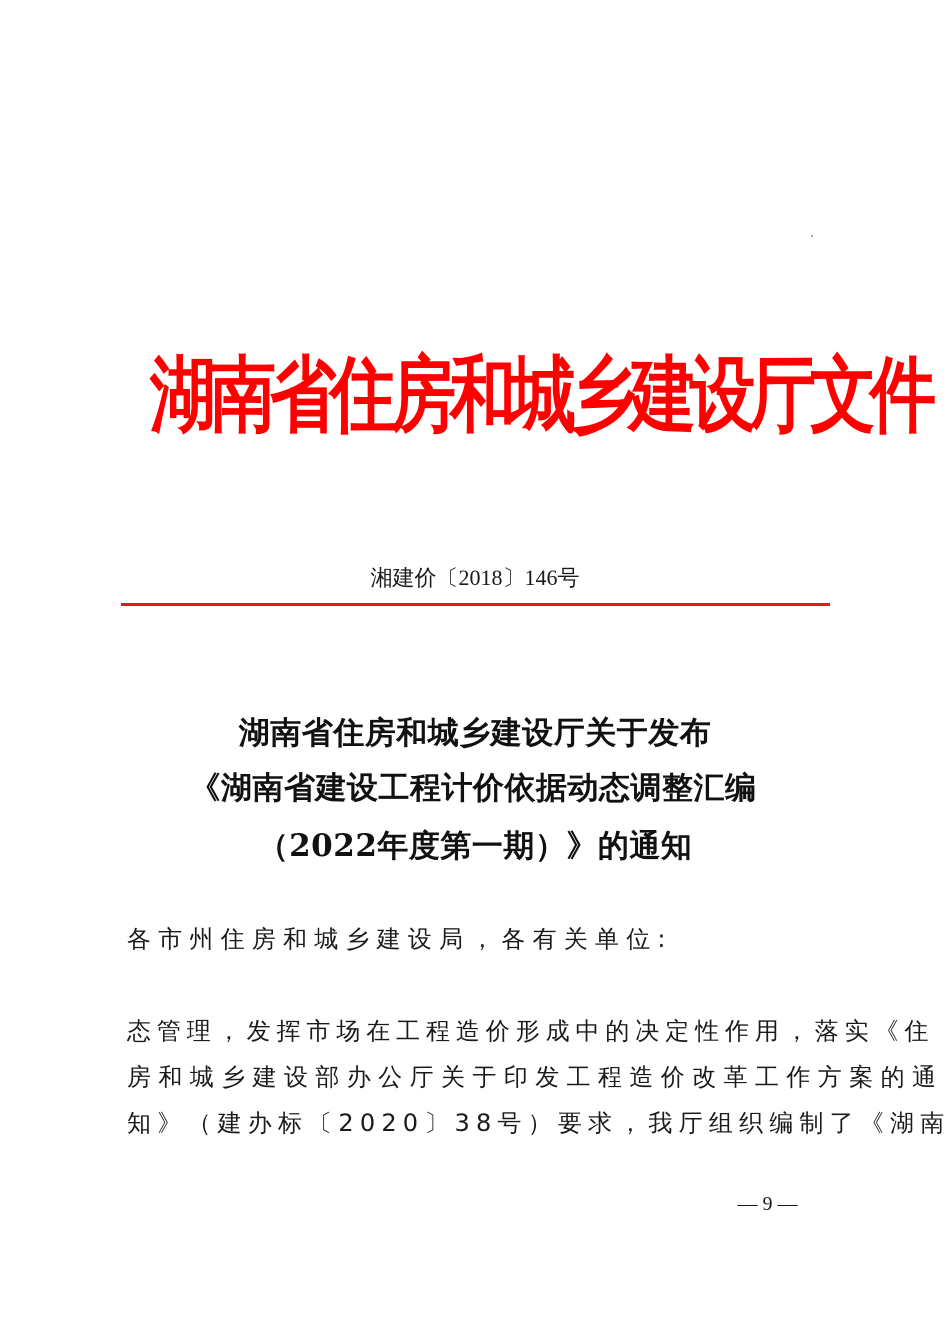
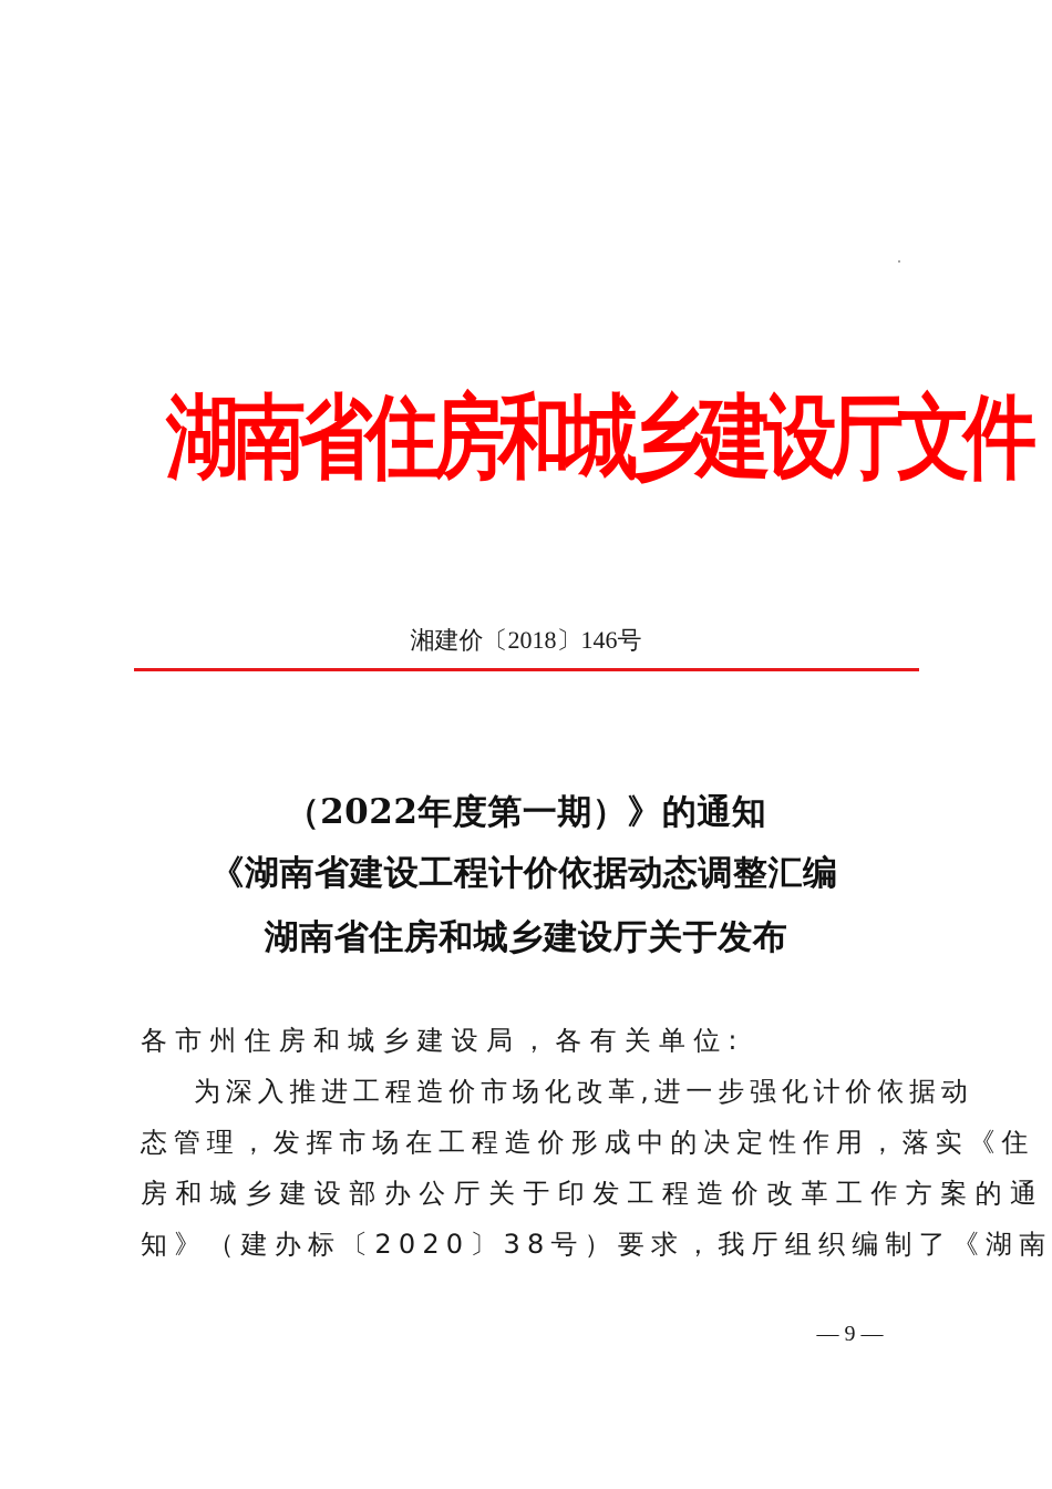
  湖南省住房和城乡建设厅文件
  湘建价〔2018〕146号
- 湖南省住房和城乡建设厅关于发布
+ （2022年度第一期）》的通知
  《湖南省建设工程计价依据动态调整汇编
- （2022年度第一期）》的通知
+ 湖南省住房和城乡建设厅关于发布
  各市州住房和城乡建设局，各有关单位:
+ 为深入推进工程造价市场化改革,进一步强化计价依据动
  态管理，发挥市场在工程造价形成中的决定性作用，落实《住
  房和城乡建设部办公厅关于印发工程造价改革工作方案的通
  知》（建办标〔2020〕38号）要求，我厅组织编制了《湖南
  — 9 —
